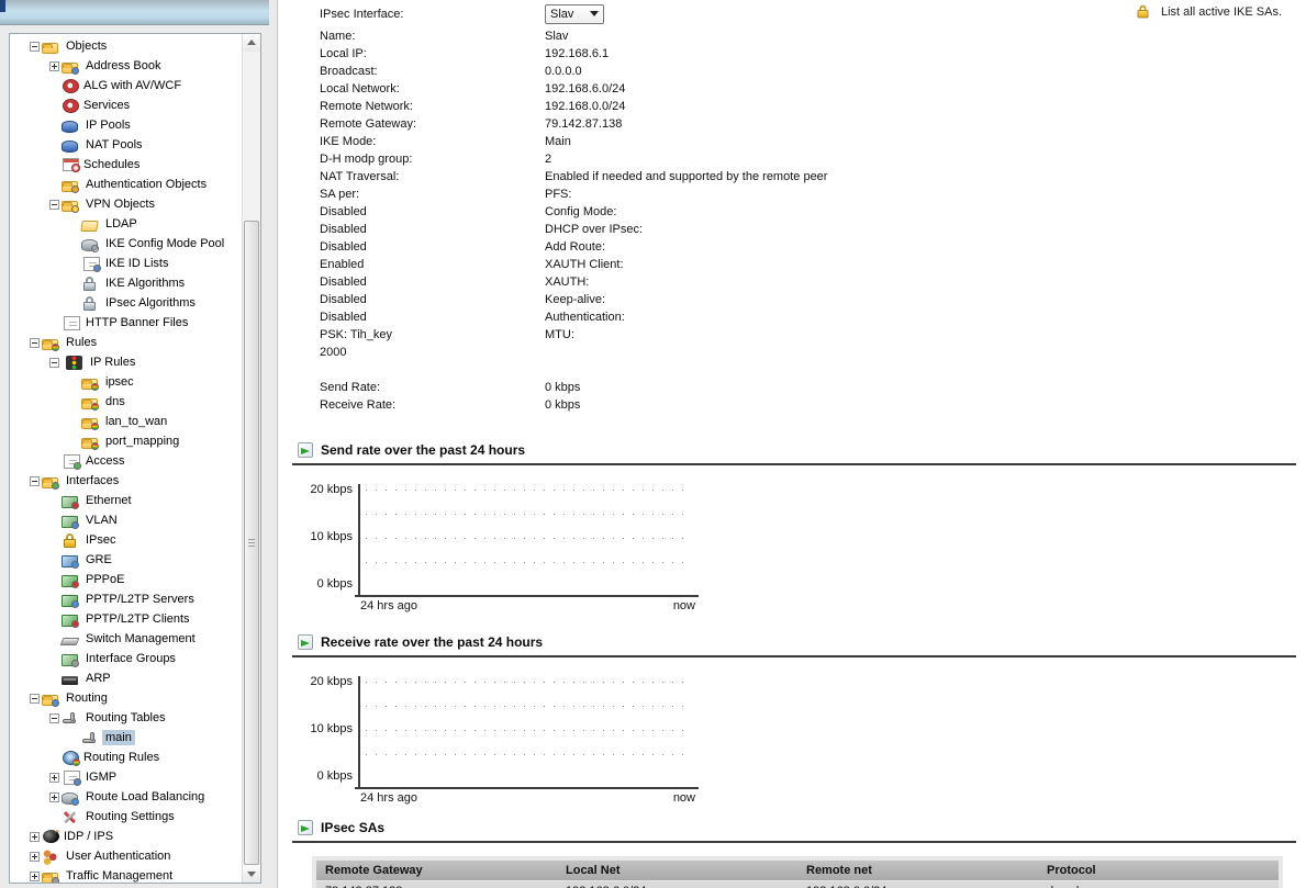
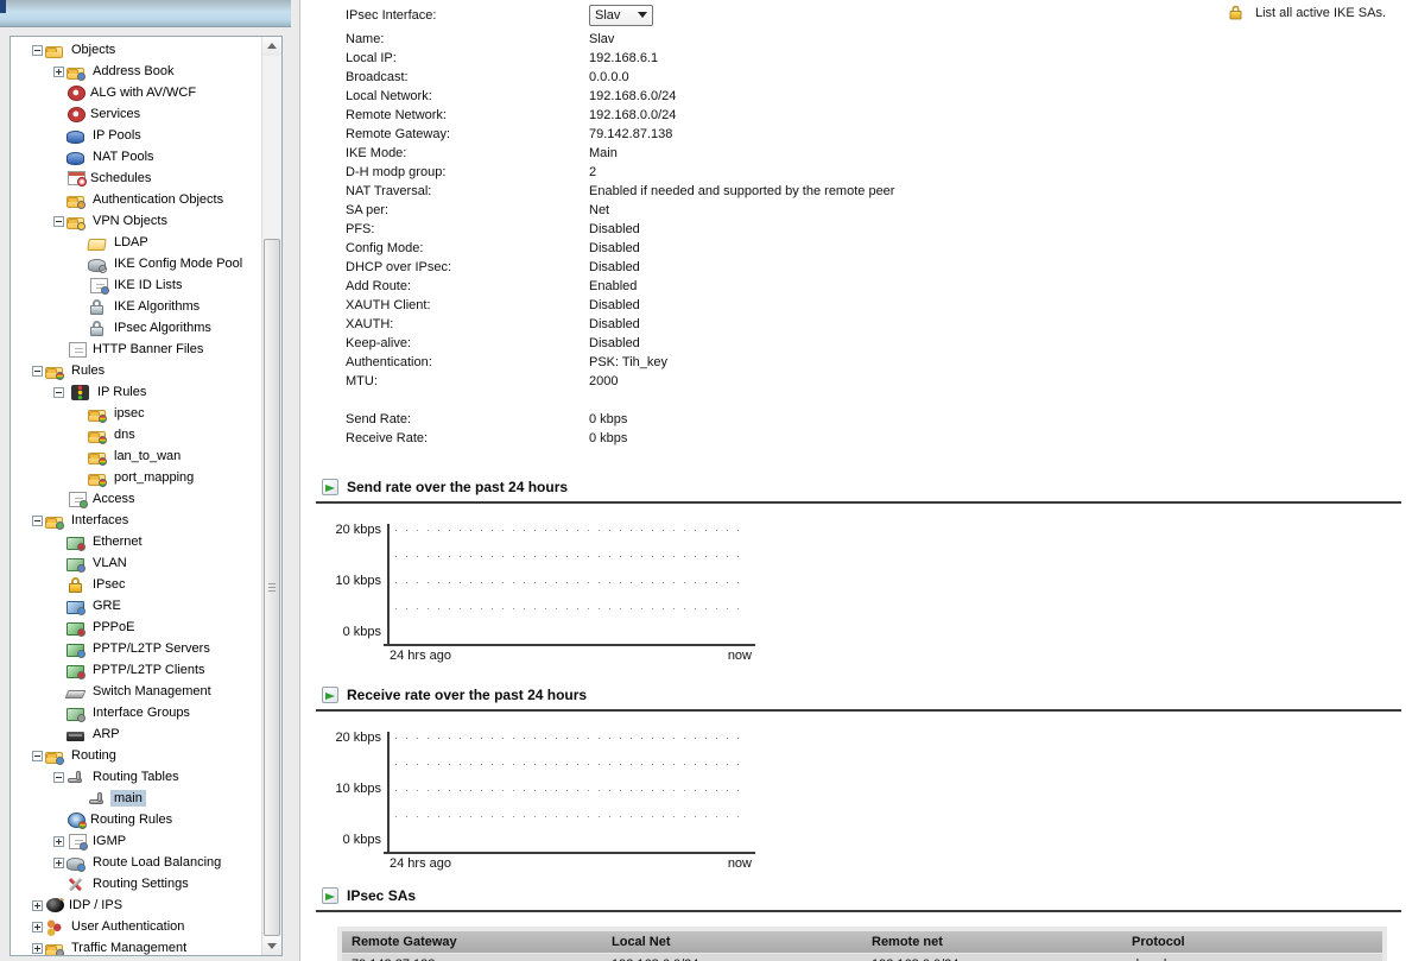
  Objects
  Address Book
  ALG with AV/WCF
  Services
  IP Pools
  NAT Pools
  Schedules
  Authentication Objects
  VPN Objects
  LDAP
  IKE Config Mode Pool
  IKE ID Lists
  IKE Algorithms
  IPsec Algorithms
  HTTP Banner Files
  Rules
  IP Rules
  ipsec
  dns
  lan_to_wan
  port_mapping
  Access
  Interfaces
  Ethernet
  VLAN
  IPsec
  GRE
  PPPoE
  PPTP/L2TP Servers
  PPTP/L2TP Clients
  Switch Management
  Interface Groups
  ARP
  Routing
  Routing Tables
  main
  Routing Rules
  IGMP
  Route Load Balancing
  Routing Settings
  IDP / IPS
  User Authentication
  Traffic Management
  List all active IKE SAs.
  IPsec Interface:
  Slav
  Name:
  Slav
  Local IP:
  192.168.6.1
  Broadcast:
  0.0.0.0
  Local Network:
  192.168.6.0/24
  Remote Network:
  192.168.0.0/24
  Remote Gateway:
  79.142.87.138
  IKE Mode:
  Main
  D-H modp group:
  2
  NAT Traversal:
  Enabled if needed and supported by the remote peer
  SA per:
+ Net
  PFS:
  Disabled
  Config Mode:
  Disabled
  DHCP over IPsec:
  Disabled
  Add Route:
  Enabled
  XAUTH Client:
  Disabled
  XAUTH:
  Disabled
  Keep-alive:
  Disabled
  Authentication:
  PSK: Tih_key
  MTU:
  2000
  Send Rate:
  0 kbps
  Receive Rate:
  0 kbps
  Send rate over the past 24 hours
  20 kbps
  10 kbps
  0 kbps
  24 hrs ago
  now
  Receive rate over the past 24 hours
  20 kbps
  10 kbps
  0 kbps
  24 hrs ago
  now
  IPsec SAs
  Remote Gateway
  Local Net
  Remote net
  Protocol
